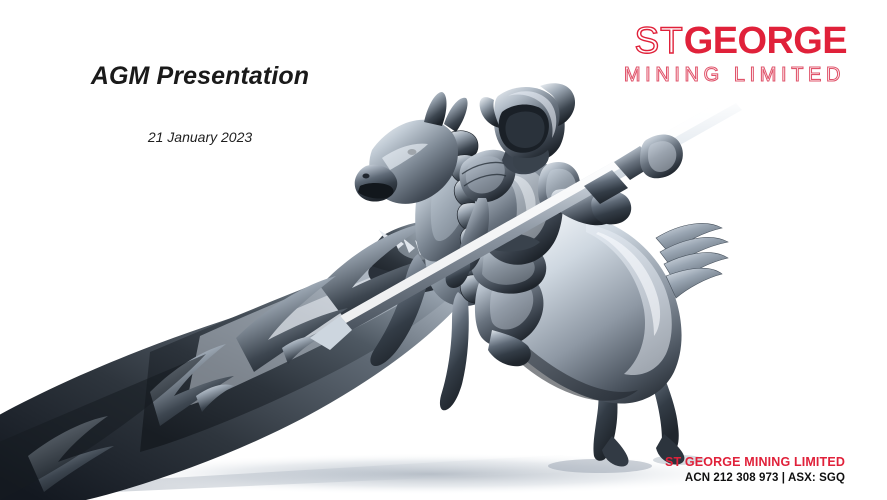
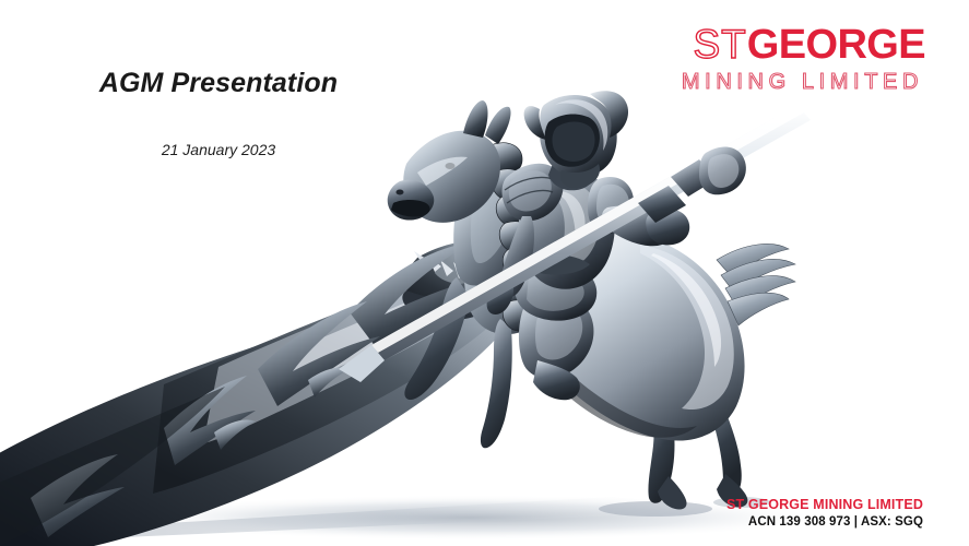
  AGM Presentation
  21 January 2023
  STGEORGE
  MINING LIMITED
  ST GEORGE MINING LIMITED
- ACN 212 308 973 | ASX: SGQ
+ ACN 139 308 973 | ASX: SGQ
